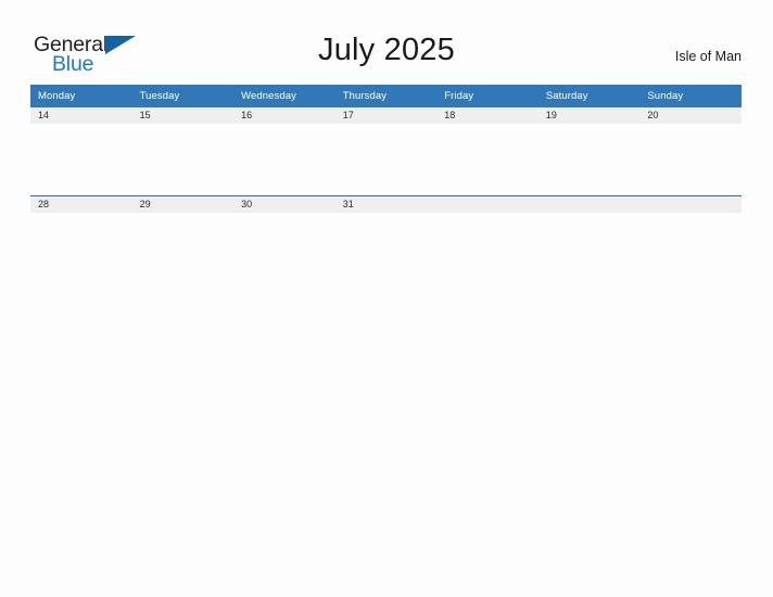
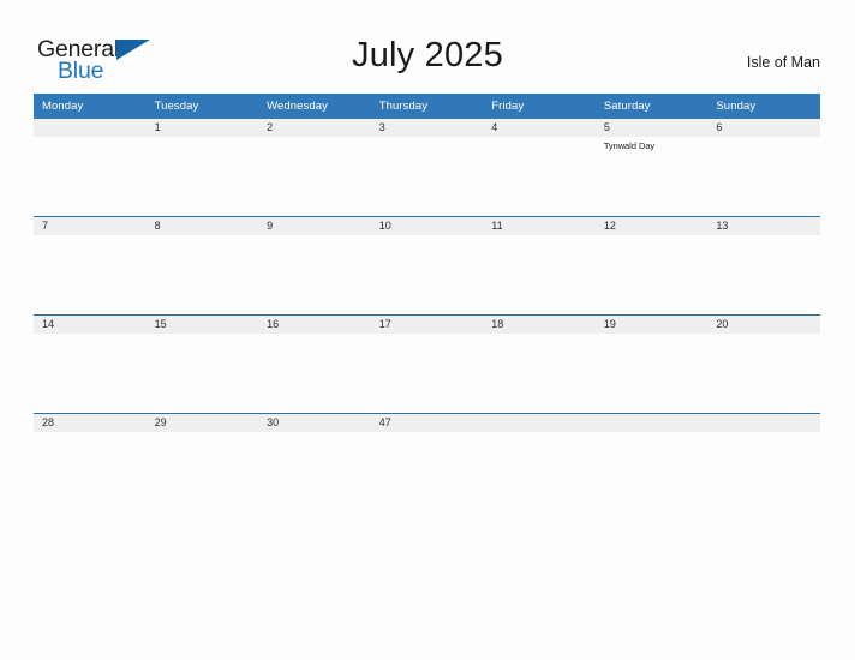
  General
  Blue
  July 2025
  Isle of Man
  Monday	Tuesday	Wednesday	Thursday	Friday	Saturday	Sunday
+ 	1	2	3	4	5Tynwald Day	6
+ 7	8	9	10	11	12	13
  14	15	16	17	18	19	20
- 28	29	30	31
+ 28	29	30	47
